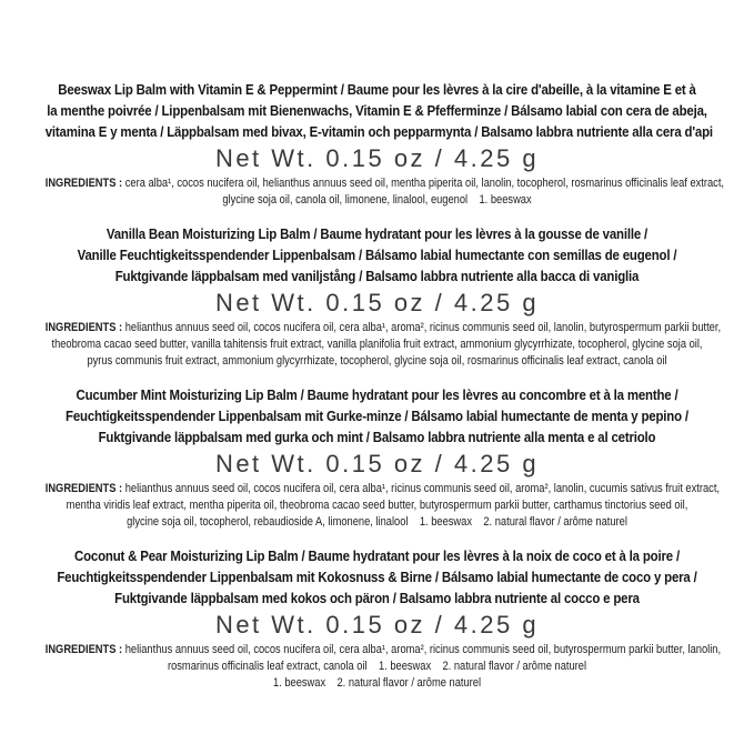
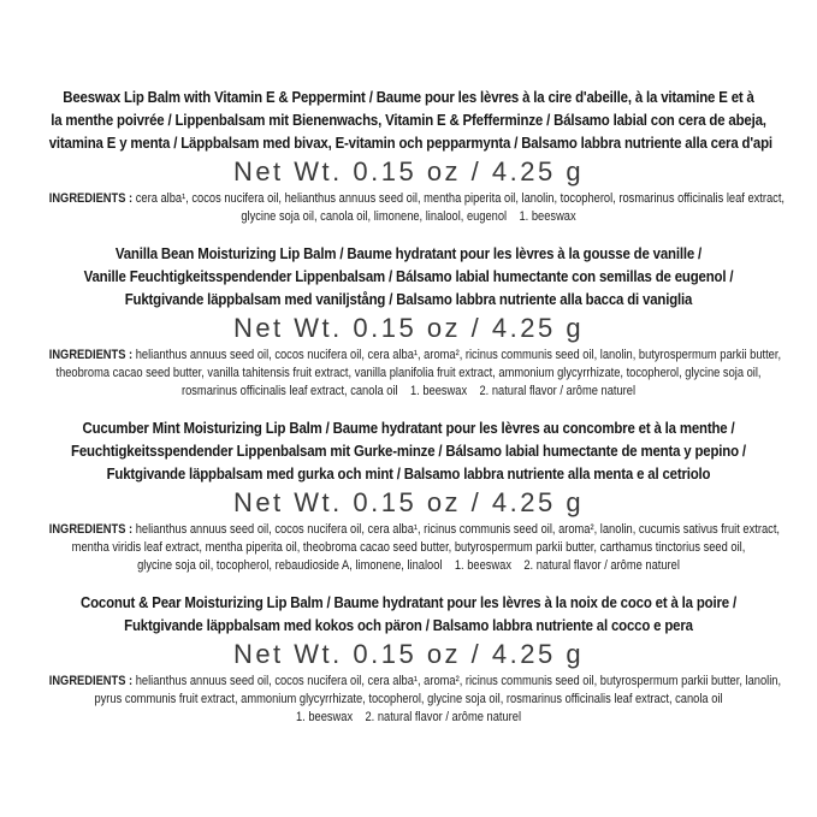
  Beeswax Lip Balm with Vitamin E & Peppermint / Baume pour les lèvres à la cire d'abeille, à la vitamine E et à
  la menthe poivrée / Lippenbalsam mit Bienenwachs, Vitamin E & Pfefferminze / Bálsamo labial con cera de abeja,
  vitamina E y menta / Läppbalsam med bivax, E-vitamin och pepparmynta / Balsamo labbra nutriente alla cera d'api
  Net Wt. 0.15 oz / 4.25 g
  INGREDIENTS : cera alba¹, cocos nucifera oil, helianthus annuus seed oil, mentha piperita oil, lanolin, tocopherol, rosmarinus officinalis leaf extract,
  glycine soja oil, canola oil, limonene, linalool, eugenol 1. beeswax
  Vanilla Bean Moisturizing Lip Balm / Baume hydratant pour les lèvres à la gousse de vanille /
  Vanille Feuchtigkeitsspendender Lippenbalsam / Bálsamo labial humectante con semillas de eugenol /
  Fuktgivande läppbalsam med vaniljstång / Balsamo labbra nutriente alla bacca di vaniglia
  Net Wt. 0.15 oz / 4.25 g
  INGREDIENTS : helianthus annuus seed oil, cocos nucifera oil, cera alba¹, aroma², ricinus communis seed oil, lanolin, butyrospermum parkii butter,
  theobroma cacao seed butter, vanilla tahitensis fruit extract, vanilla planifolia fruit extract, ammonium glycyrrhizate, tocopherol, glycine soja oil,
- pyrus communis fruit extract, ammonium glycyrrhizate, tocopherol, glycine soja oil, rosmarinus officinalis leaf extract, canola oil
+ rosmarinus officinalis leaf extract, canola oil 1. beeswax 2. natural flavor / arôme naturel
  Cucumber Mint Moisturizing Lip Balm / Baume hydratant pour les lèvres au concombre et à la menthe /
  Feuchtigkeitsspendender Lippenbalsam mit Gurke-minze / Bálsamo labial humectante de menta y pepino /
  Fuktgivande läppbalsam med gurka och mint / Balsamo labbra nutriente alla menta e al cetriolo
  Net Wt. 0.15 oz / 4.25 g
  INGREDIENTS : helianthus annuus seed oil, cocos nucifera oil, cera alba¹, ricinus communis seed oil, aroma², lanolin, cucumis sativus fruit extract,
  mentha viridis leaf extract, mentha piperita oil, theobroma cacao seed butter, butyrospermum parkii butter, carthamus tinctorius seed oil,
  glycine soja oil, tocopherol, rebaudioside A, limonene, linalool 1. beeswax 2. natural flavor / arôme naturel
  Coconut & Pear Moisturizing Lip Balm / Baume hydratant pour les lèvres à la noix de coco et à la poire /
- Feuchtigkeitsspendender Lippenbalsam mit Kokosnuss & Birne / Bálsamo labial humectante de coco y pera /
  Fuktgivande läppbalsam med kokos och päron / Balsamo labbra nutriente al cocco e pera
  Net Wt. 0.15 oz / 4.25 g
  INGREDIENTS : helianthus annuus seed oil, cocos nucifera oil, cera alba¹, aroma², ricinus communis seed oil, butyrospermum parkii butter, lanolin,
- rosmarinus officinalis leaf extract, canola oil 1. beeswax 2. natural flavor / arôme naturel
+ pyrus communis fruit extract, ammonium glycyrrhizate, tocopherol, glycine soja oil, rosmarinus officinalis leaf extract, canola oil
  1. beeswax 2. natural flavor / arôme naturel
